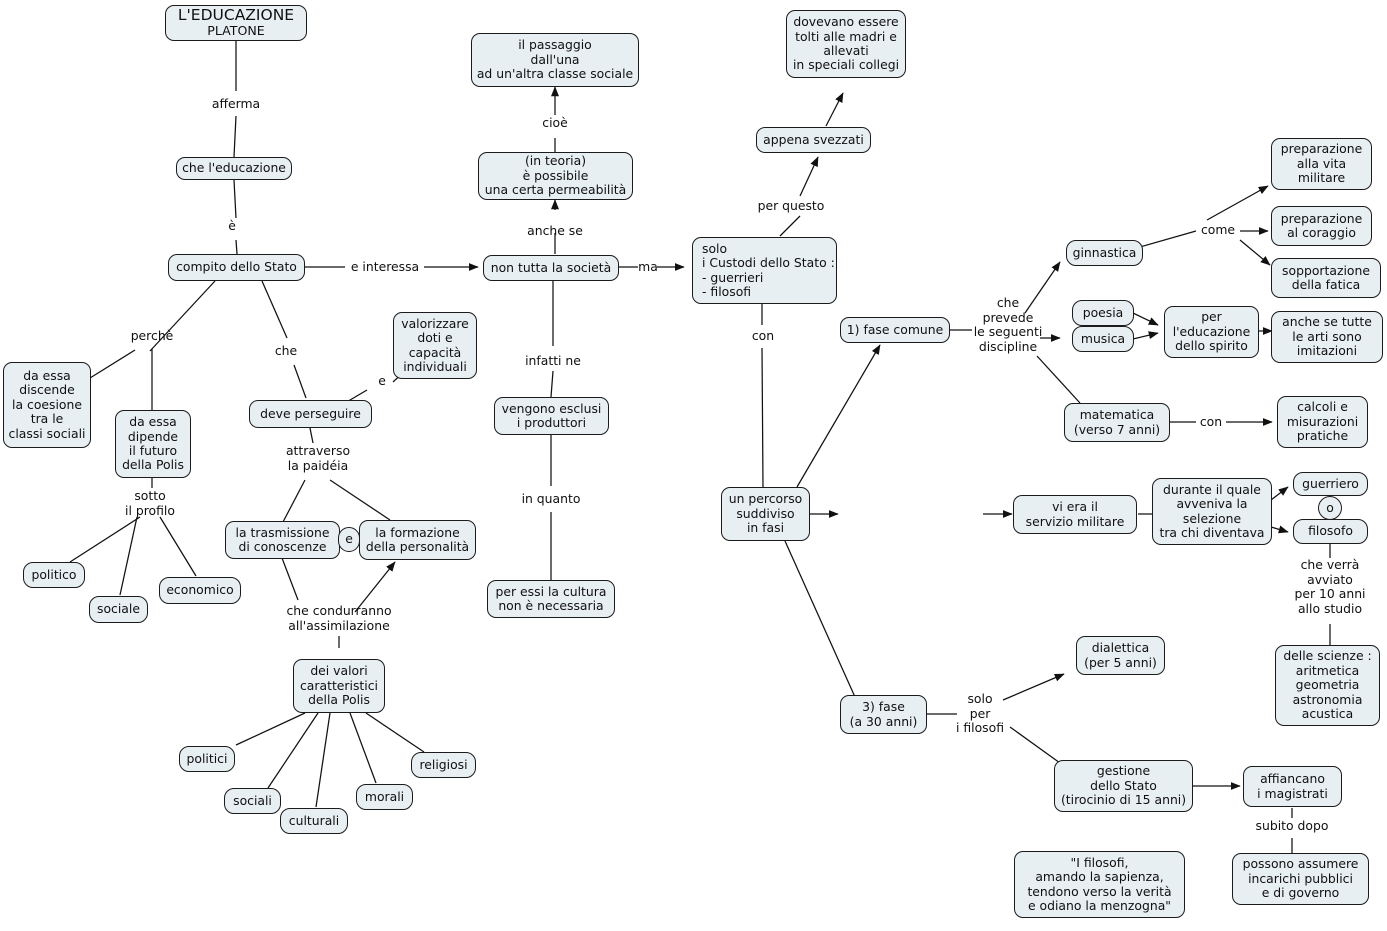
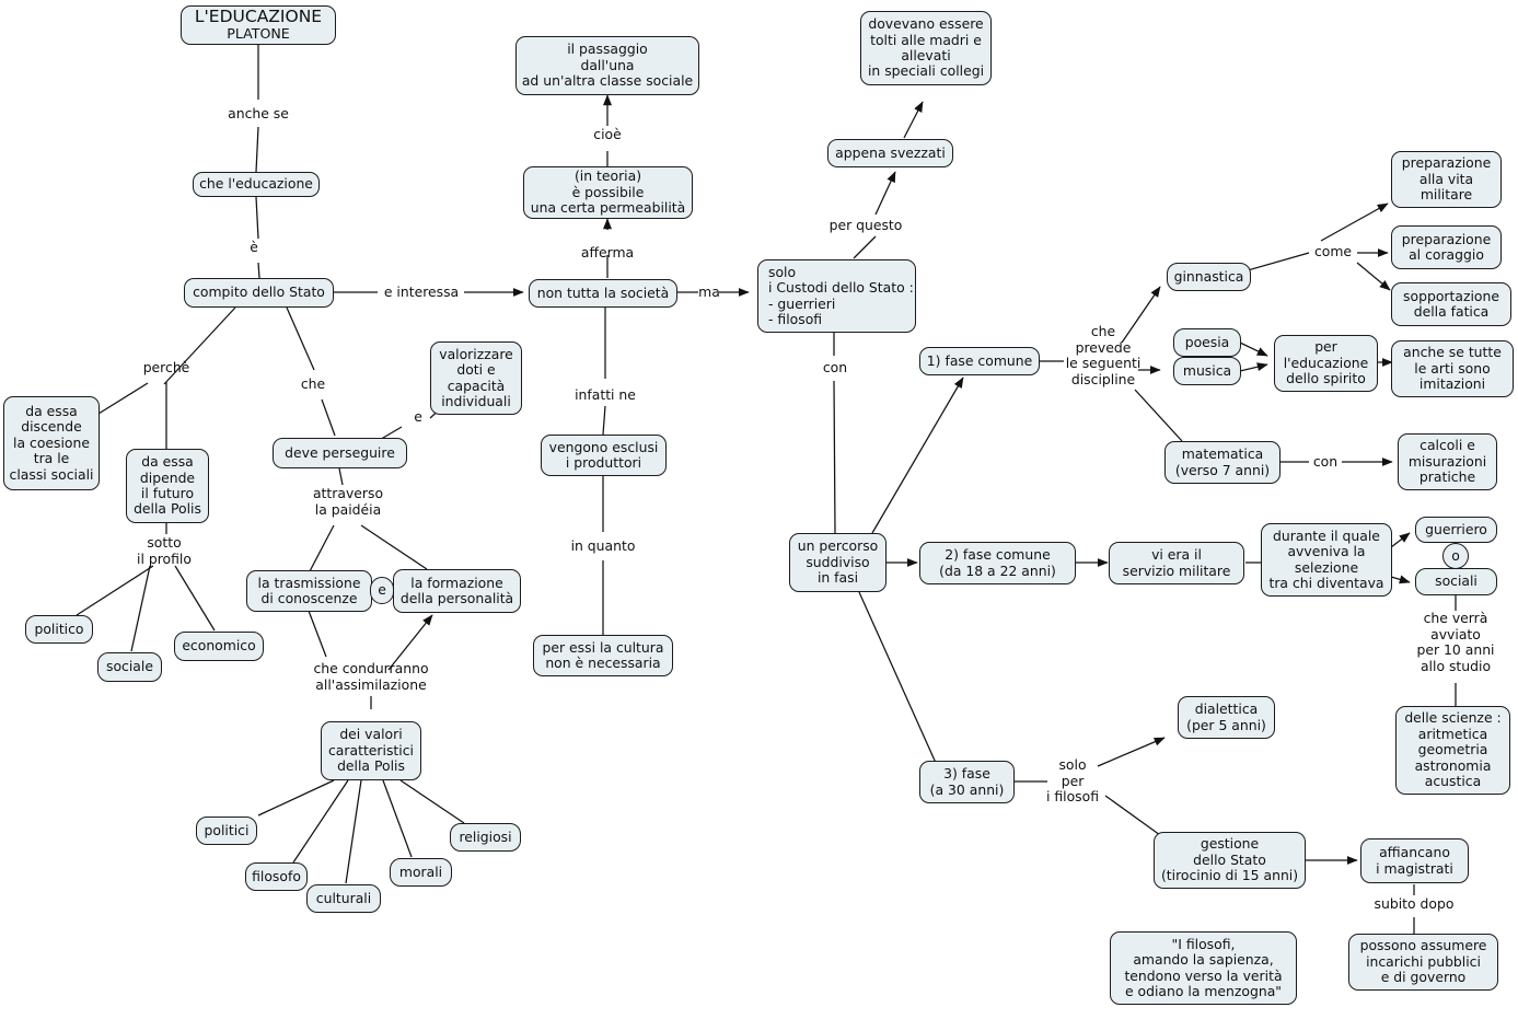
  L'EDUCAZIONE
  PLATONE
  che l'educazione
  compito dello Stato
  da essa
  discende
  la coesione
  tra le
  classi sociali
  da essa
  dipende
  il futuro
  della Polis
  politico
  sociale
  economico
  deve perseguire
  valorizzare
  doti e
  capacità
  individuali
  la trasmissione
  di conoscenze
  e
  la formazione
  della personalità
  dei valori
  caratteristici
  della Polis
  politici
- sociali
+ filosofo
  culturali
  morali
  religiosi
  il passaggio
  dall'una
  ad un'altra classe sociale
  (in teoria)
  è possibile
  una certa permeabilità
  non tutta la società
  vengono esclusi
  i produttori
  per essi la cultura
  non è necessaria
  dovevano essere
  tolti alle madri e
  allevati
  in speciali collegi
  appena svezzati
  solo
  i Custodi dello Stato :
  - guerrieri
  - filosofi
  un percorso
  suddiviso
  in fasi
  1) fase comune
+ 2) fase comune
+ (da 18 a 22 anni)
  3) fase
  (a 30 anni)
  ginnastica
  poesia
  musica
  per
  l'educazione
  dello spirito
  anche se tutte
  le arti sono
  imitazioni
  preparazione
  alla vita
  militare
  preparazione
  al coraggio
  sopportazione
  della fatica
  matematica
  (verso 7 anni)
  calcoli e
  misurazioni
  pratiche
  vi era il
  servizio militare
  durante il quale
  avveniva la
  selezione
  tra chi diventava
  guerriero
  o
- filosofo
+ sociali
  delle scienze :
  aritmetica
  geometria
  astronomia
  acustica
  dialettica
  (per 5 anni)
  gestione
  dello Stato
  (tirocinio di 15 anni)
  affiancano
  i magistrati
  possono assumere
  incarichi pubblici
  e di governo
  "I filosofi,
  amando la sapienza,
  tendono verso la verità
  e odiano la menzogna"
- afferma
+ anche se
  è
  perchè
  che
  e interessa
  sotto
  il profilo
  e
  attraverso
  la paidéia
  che condurranno
  all'assimilazione
  cioè
- anche se
+ afferma
  infatti ne
  in quanto
  ma
  per questo
  con
  che
  prevede
  le seguenti
  discipline
  come
  con
  che verrà
  avviato
  per 10 anni
  allo studio
  solo
  per
  i filosofi
  subito dopo
